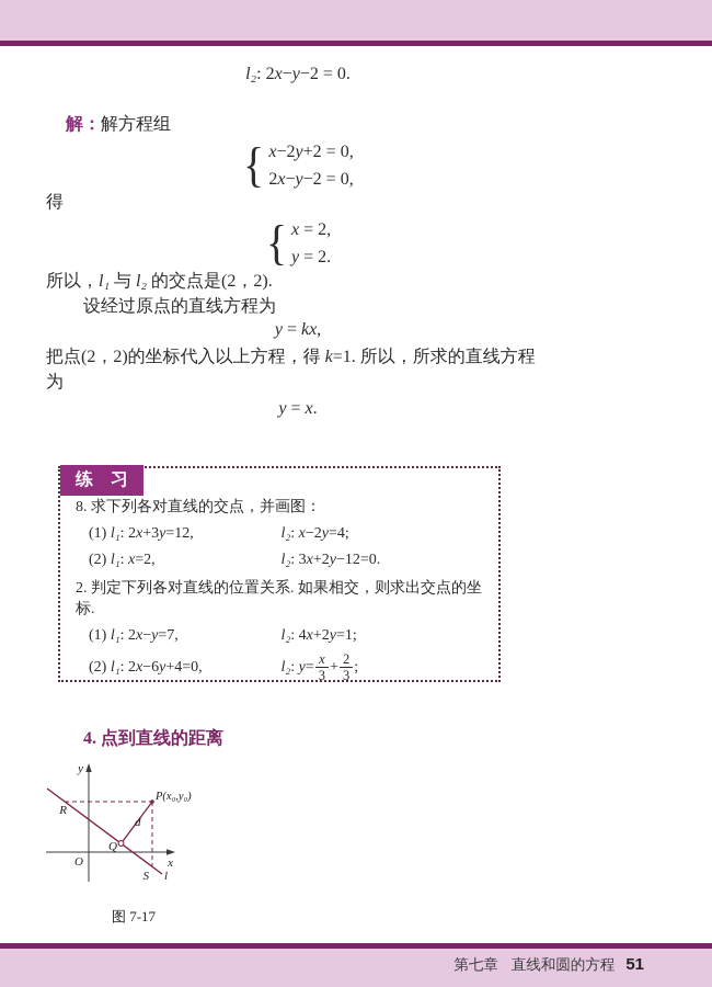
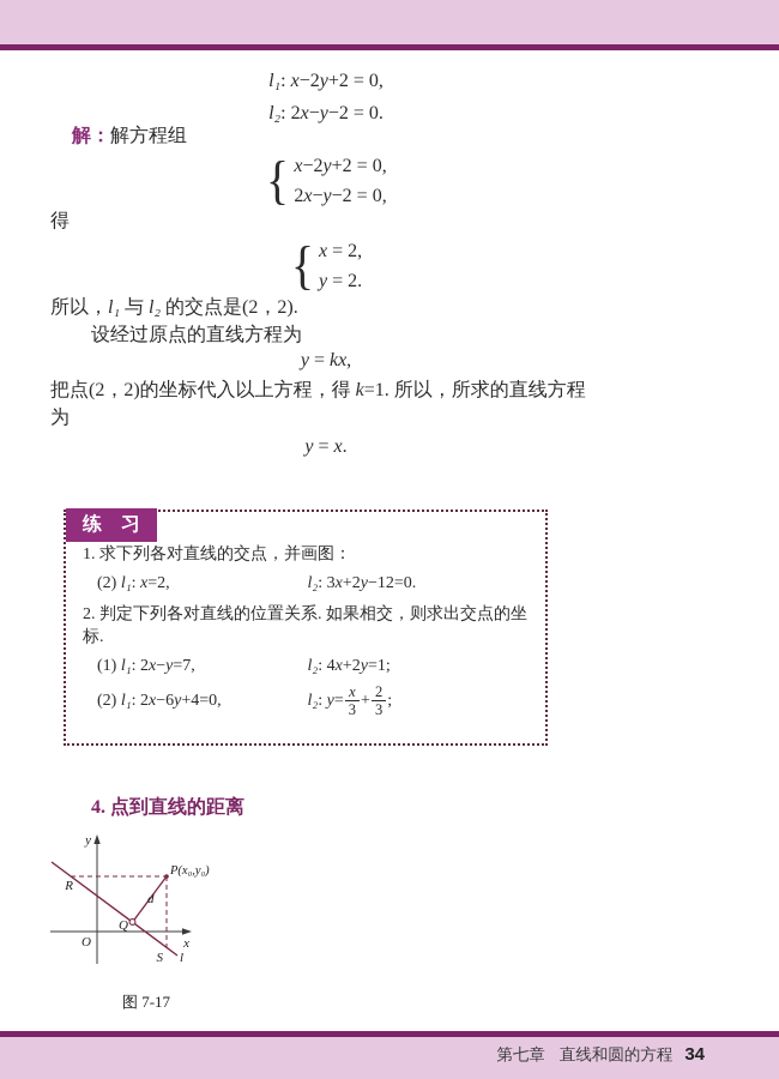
+ l₁: x−2y+2 = 0,
  l₂: 2x−y−2 = 0.
  解：解方程组
  {
  x−2y+2 = 0,
  2x−y−2 = 0,
  得
  {
  x = 2,
  y = 2.
  所以，l₁ 与 l₂ 的交点是(2，2).
  设经过原点的直线方程为
  y = kx,
  把点(2，2)的坐标代入以上方程，得 k=1. 所以，所求的直线方程
  为
  y = x.
  练 习
- 8. 求下列各对直线的交点，并画图：
+ 1. 求下列各对直线的交点，并画图：
- (1) l₁: 2x+3y=12, l₂: x−2y=4;
  (2) l₁: x=2, l₂: 3x+2y−12=0.
  2. 判定下列各对直线的位置关系. 如果相交，则求出交点的坐标.
  (1) l₁: 2x−y=7, l₂: 4x+2y=1;
  (2) l₁: 2x−6y+4=0, l₂: y=
  x
  3
  +
  2
  3
  ;
  4. 点到直线的距离
  y
  x
  O
  R
  P(x₀,y₀)
  Q
  S
  l
  d
  图 7-17
- 第七章 直线和圆的方程 51
+ 第七章 直线和圆的方程 34
